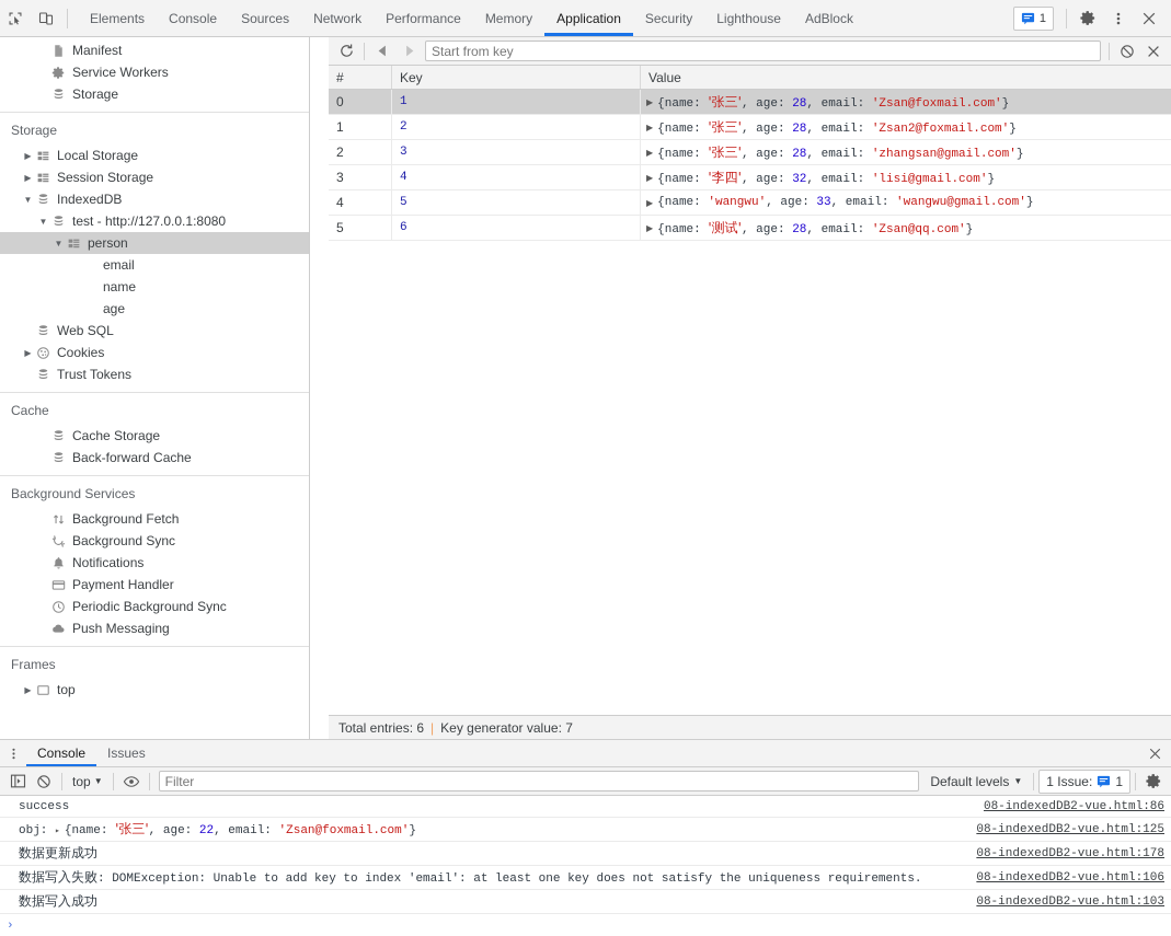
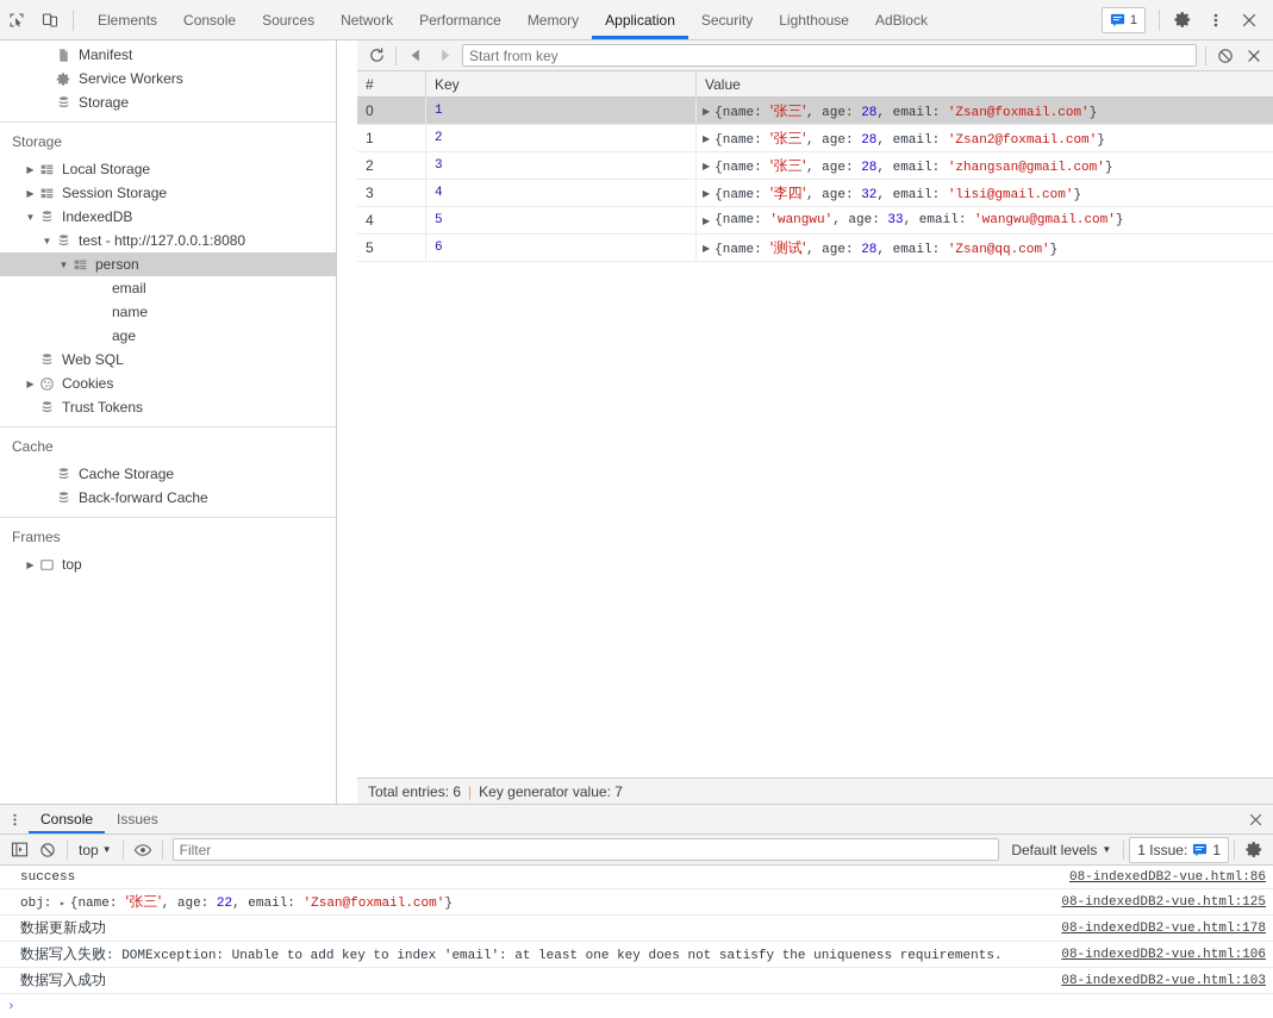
  Elements
  Console
  Sources
  Network
  Performance
  Memory
  Application
  Security
  Lighthouse
  AdBlock
  1
  Manifest
  Service Workers
  Storage
  Storage
  ▶
  Local Storage
  ▶
  Session Storage
  ▼
  IndexedDB
  ▼
  test - http://127.0.0.1:8080
  ▼
  person
  email
  name
  age
  Web SQL
  ▶
  Cookies
  Trust Tokens
  Cache
  Cache Storage
  Back-forward Cache
- Background Services
- Background Fetch
- Background Sync
- Notifications
- Payment Handler
- Periodic Background Sync
- Push Messaging
  Frames
  ▶
  top
  Start from key
  #
  Key
  Value
  0
  1
  ▶
  {name: '张三', age: 28, email: 'Zsan@foxmail.com'}
  1
  2
  ▶
  {name: '张三', age: 28, email: 'Zsan2@foxmail.com'}
  2
  3
  ▶
  {name: '张三', age: 28, email: 'zhangsan@gmail.com'}
  3
  4
  ▶
  {name: '李四', age: 32, email: 'lisi@gmail.com'}
  4
  5
  ▶
  {name: 'wangwu', age: 33, email: 'wangwu@gmail.com'}
  5
  6
  ▶
  {name: '测试', age: 28, email: 'Zsan@qq.com'}
  Total entries: 6
  |
  Key generator value: 7
  Console
  Issues
  top
  ▼
  Filter
  Default levels
  ▼
  1 Issue:
  1
  success
  08-indexedDB2-vue.html:86
  obj: ▸ {name: '张三', age: 22, email: 'Zsan@foxmail.com'}
  08-indexedDB2-vue.html:125
  数据更新成功
  08-indexedDB2-vue.html:178
  数据写入失败: DOMException: Unable to add key to index 'email': at least one key does not satisfy the uniqueness requirements.
  08-indexedDB2-vue.html:106
  数据写入成功
  08-indexedDB2-vue.html:103
  ›
